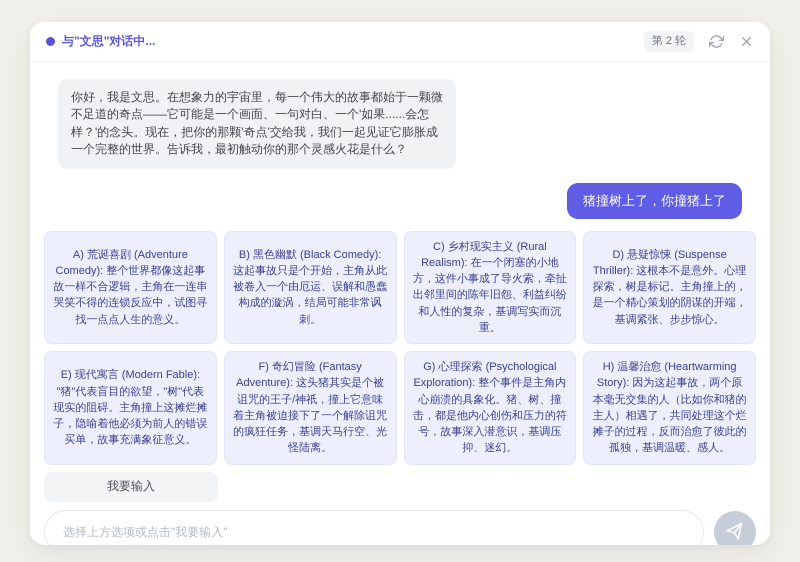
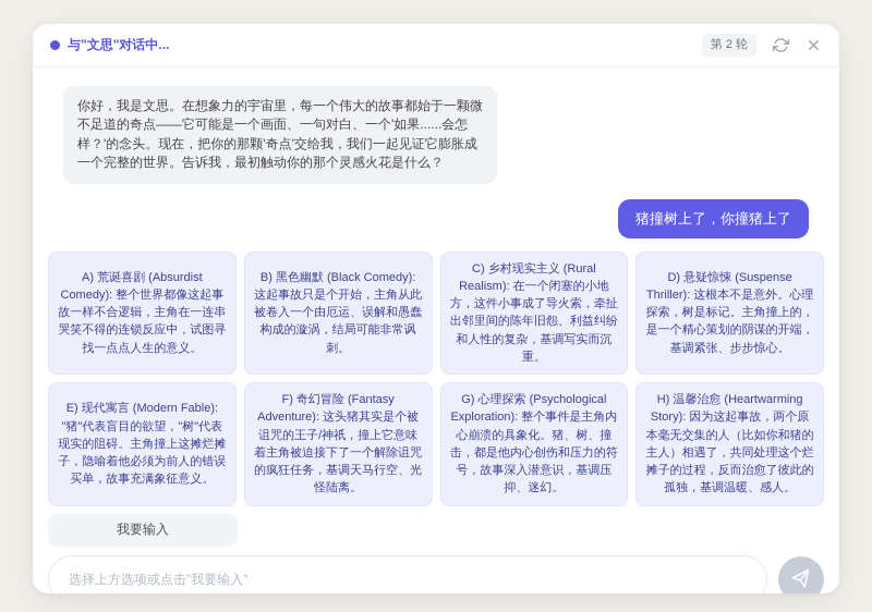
  与"文思"对话中...
  第 2 轮
  你好，我是文思。在想象力的宇宙里，每一个伟大的故事都始于一颗微不足道的奇点——它可能是一个画面、一句对白、一个'如果......会怎样？'的念头。现在，把你的那颗'奇点'交给我，我们一起见证它膨胀成一个完整的世界。告诉我，最初触动你的那个灵感火花是什么？
  猪撞树上了，你撞猪上了
- A) 荒诞喜剧 (Adventure Comedy): 整个世界都像这起事故一样不合逻辑，主角在一连串哭笑不得的连锁反应中，试图寻找一点点人生的意义。
+ A) 荒诞喜剧 (Absurdist Comedy): 整个世界都像这起事故一样不合逻辑，主角在一连串哭笑不得的连锁反应中，试图寻找一点点人生的意义。
  B) 黑色幽默 (Black Comedy): 这起事故只是个开始，主角从此被卷入一个由厄运、误解和愚蠢构成的漩涡，结局可能非常讽刺。
  C) 乡村现实主义 (Rural Realism): 在一个闭塞的小地方，这件小事成了导火索，牵扯出邻里间的陈年旧怨、利益纠纷和人性的复杂，基调写实而沉重。
  D) 悬疑惊悚 (Suspense Thriller): 这根本不是意外。心理探索，树是标记。主角撞上的，是一个精心策划的阴谋的开端，基调紧张、步步惊心。
  E) 现代寓言 (Modern Fable): "猪"代表盲目的欲望，"树"代表现实的阻碍。主角撞上这摊烂摊子，隐喻着他必须为前人的错误买单，故事充满象征意义。
  F) 奇幻冒险 (Fantasy Adventure): 这头猪其实是个被诅咒的王子/神祇，撞上它意味着主角被迫接下了一个解除诅咒的疯狂任务，基调天马行空、光怪陆离。
  G) 心理探索 (Psychological Exploration): 整个事件是主角内心崩溃的具象化。猪、树、撞击，都是他内心创伤和压力的符号，故事深入潜意识，基调压抑、迷幻。
  H) 温馨治愈 (Heartwarming Story): 因为这起事故，两个原本毫无交集的人（比如你和猪的主人）相遇了，共同处理这个烂摊子的过程，反而治愈了彼此的孤独，基调温暖、感人。
  我要输入
  选择上方选项或点击"我要输入"
